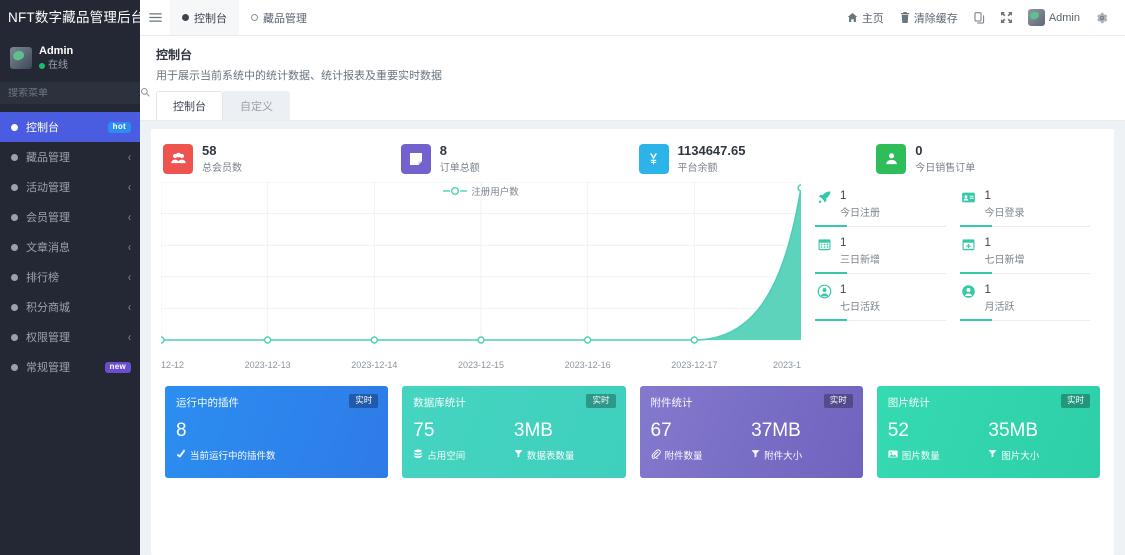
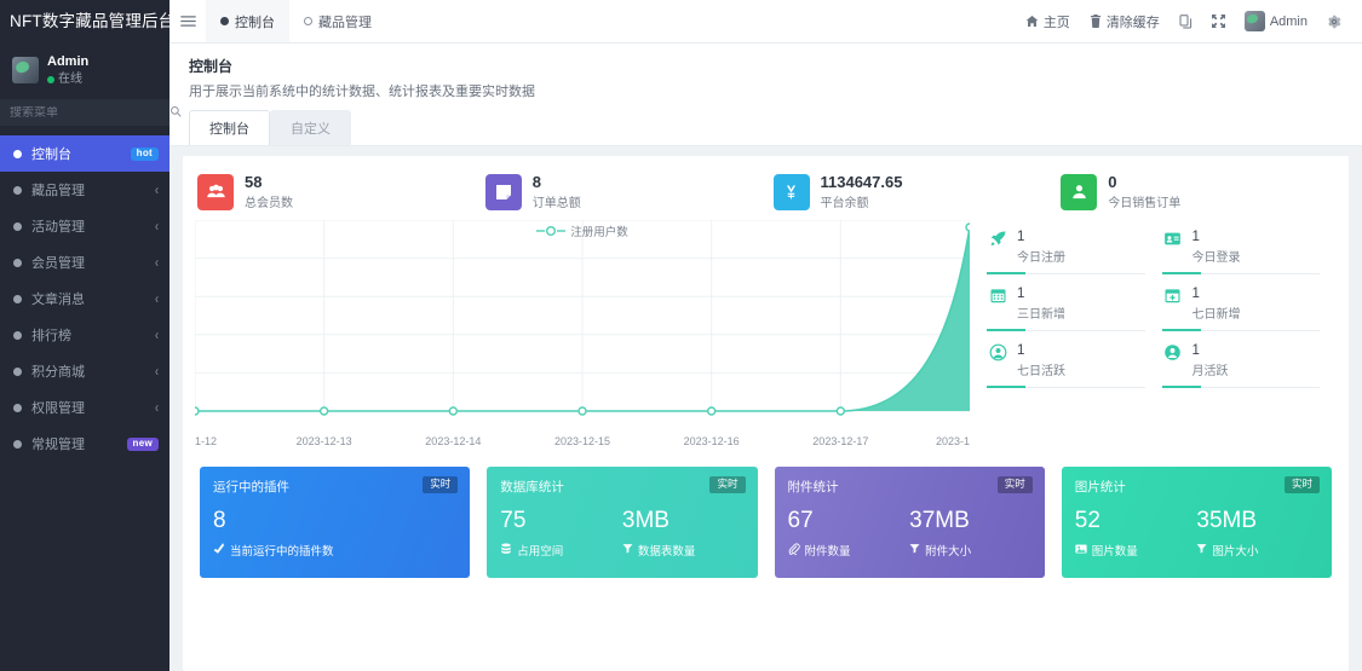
  NFT数字藏品管理后台
  Admin
  在线
  搜索菜单
  控制台
  hot
  藏品管理
  ‹
  活动管理
  ‹
  会员管理
  ‹
  文章消息
  ‹
  排行榜
  ‹
  积分商城
  ‹
  权限管理
  ‹
  常规管理
  new
  控制台
  藏品管理
  主页
  清除缓存
  Admin
  控制台
  用于展示当前系统中的统计数据、统计报表及重要实时数据
  控制台
  自定义
  58
  总会员数
  8
  订单总额
  1134647.65
  平台余额
  0
  今日销售订单
  注册用户数
- 12-12
+ 1-12
  2023-12-13
  2023-12-14
  2023-12-15
  2023-12-16
  2023-12-17
  2023-1
  1
  今日注册
  1
  今日登录
  1
  三日新增
  1
  七日新增
  1
  七日活跃
  1
  月活跃
  运行中的插件
  实时
  8
  当前运行中的插件数
  数据库统计
  实时
  75
  占用空间
  3MB
  数据表数量
  附件统计
  实时
  67
  附件数量
  37MB
  附件大小
  图片统计
  实时
  52
  图片数量
  35MB
  图片大小
